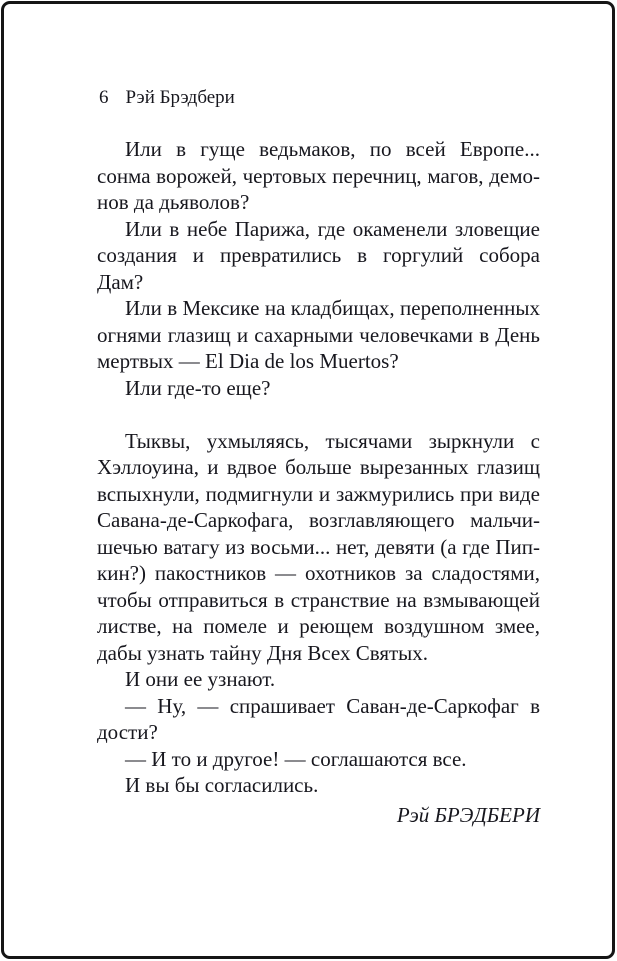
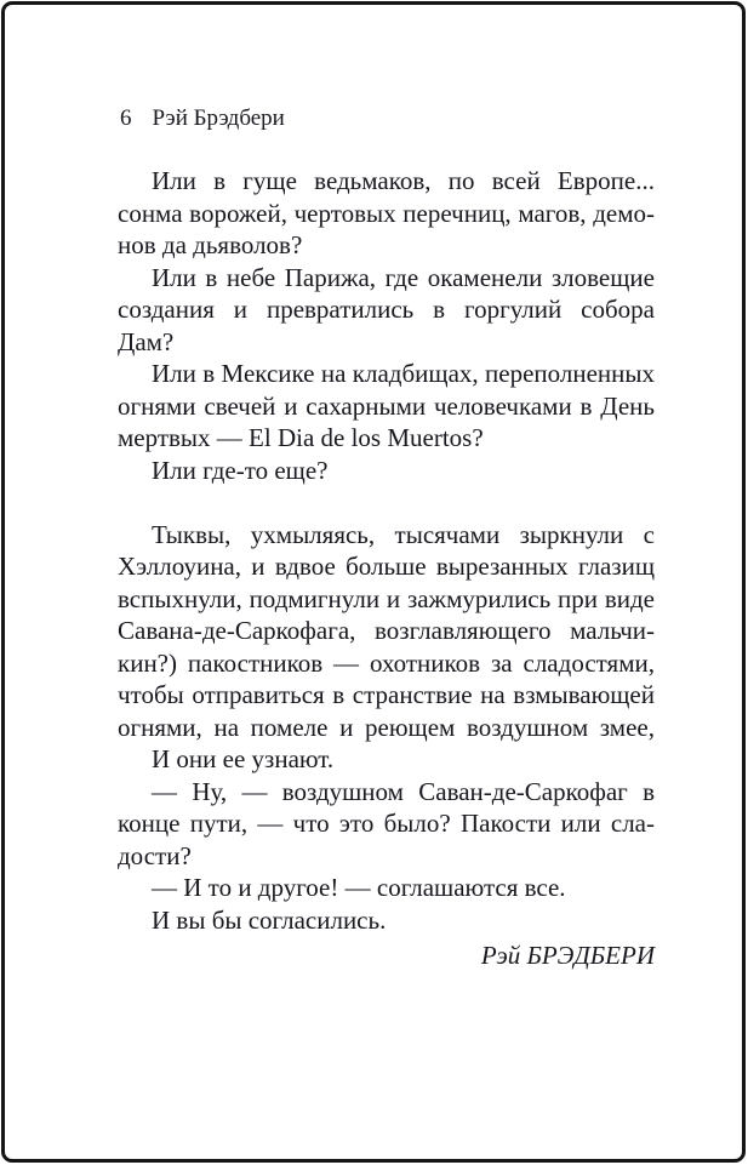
  6 Рэй Брэдбери
  Или в гуще ведьмаков, по всей Европе...
  сонма ворожей, чертовых перечниц, магов, демо-
  нов да дьяволов?
  Или в небе Парижа, где окаменели зловещие
  создания и превратились в горгулий собора
  Дам?
  Или в Мексике на кладбищах, переполненных
- огнями глазищ и сахарными человечками в День
+ огнями свечей и сахарными человечками в День
  мертвых — El Dia de los Muertos?
  Или где-то еще?
  Тыквы, ухмыляясь, тысячами зыркнули с
  Хэллоуина, и вдвое больше вырезанных глазищ
  вспыхнули, подмигнули и зажмурились при виде
  Савана-де-Саркофага, возглавляющего мальчи-
- шечью ватагу из восьми... нет, девяти (а где Пип-
  кин?) пакостников — охотников за сладостями,
  чтобы отправиться в странствие на взмывающей
- листве, на помеле и реющем воздушном змее,
+ огнями, на помеле и реющем воздушном змее,
- дабы узнать тайну Дня Всех Святых.
  И они ее узнают.
- — Ну, — спрашивает Саван-де-Саркофаг в
+ — Ну, — воздушном Саван-де-Саркофаг в
+ конце пути, — что это было? Пакости или сла-
  дости?
  — И то и другое! — соглашаются все.
  И вы бы согласились.
  Рэй БРЭДБЕРИ
